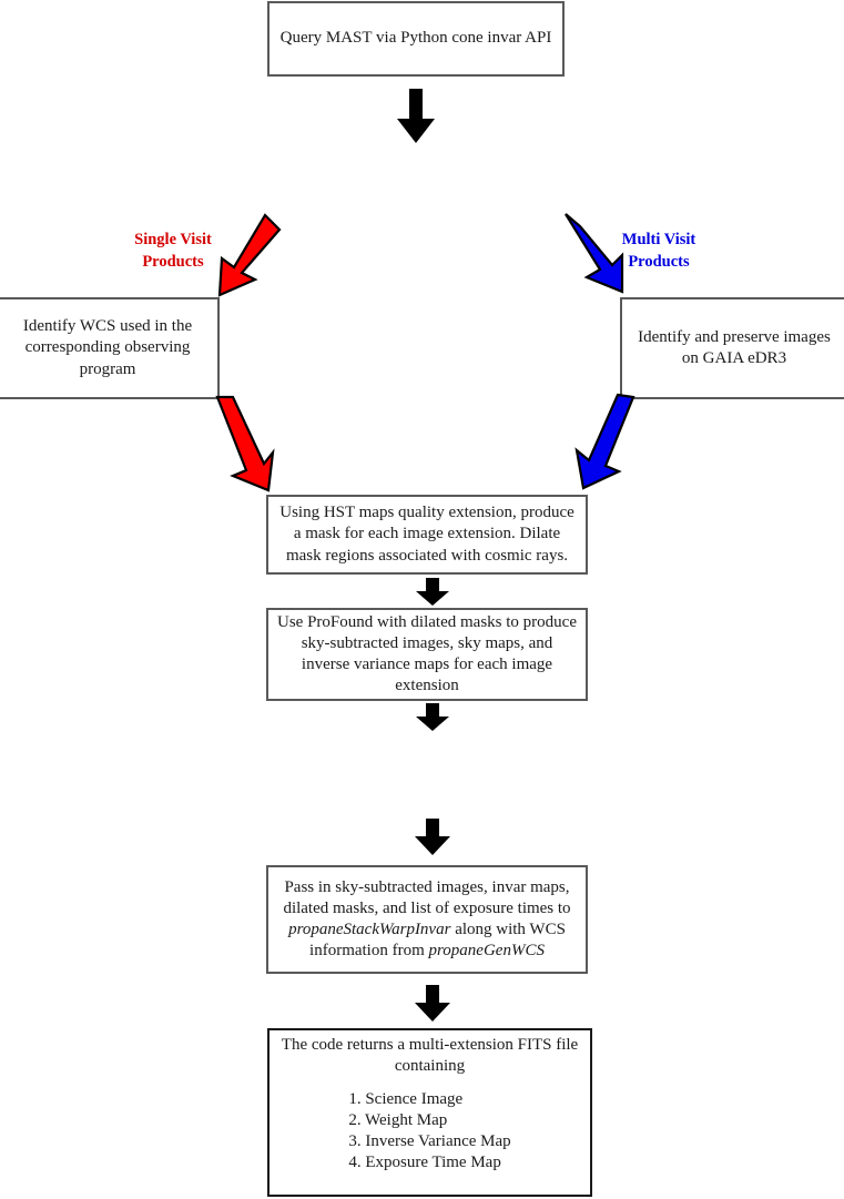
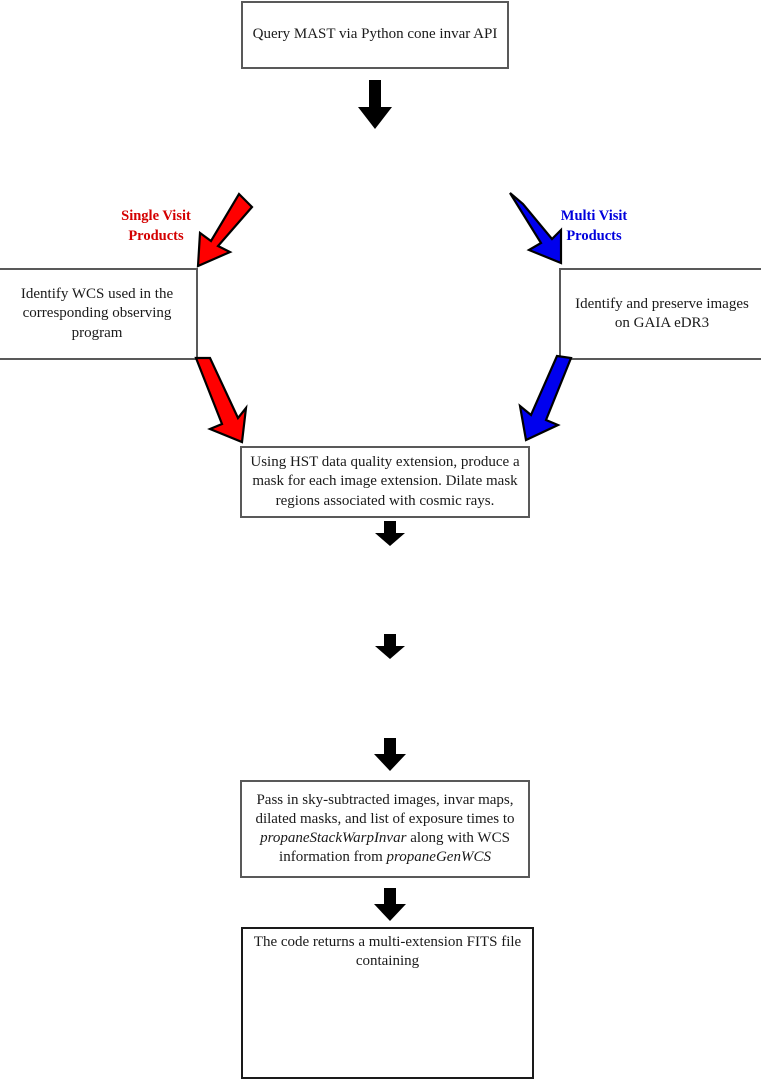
  Query MAST via Python cone invar API
  Single Visit
  Products
  Multi Visit
  Products
  Identify WCS used in the corresponding observing program
  Identify and preserve images on GAIA eDR3
- Using HST maps quality extension, produce a mask for each image extension. Dilate mask regions associated with cosmic rays.
+ Using HST data quality extension, produce a mask for each image extension. Dilate mask regions associated with cosmic rays.
- Use ProFound with dilated masks to produce sky-subtracted images, sky maps, and inverse variance maps for each image extension
  Pass in sky-subtracted images, invar maps, dilated masks, and list of exposure times to propaneStackWarpInvar along with WCS information from propaneGenWCS
  The code returns a multi-extension FITS file containing
- 1. Science Image
- 2. Weight Map
- 3. Inverse Variance Map
- 4. Exposure Time Map
